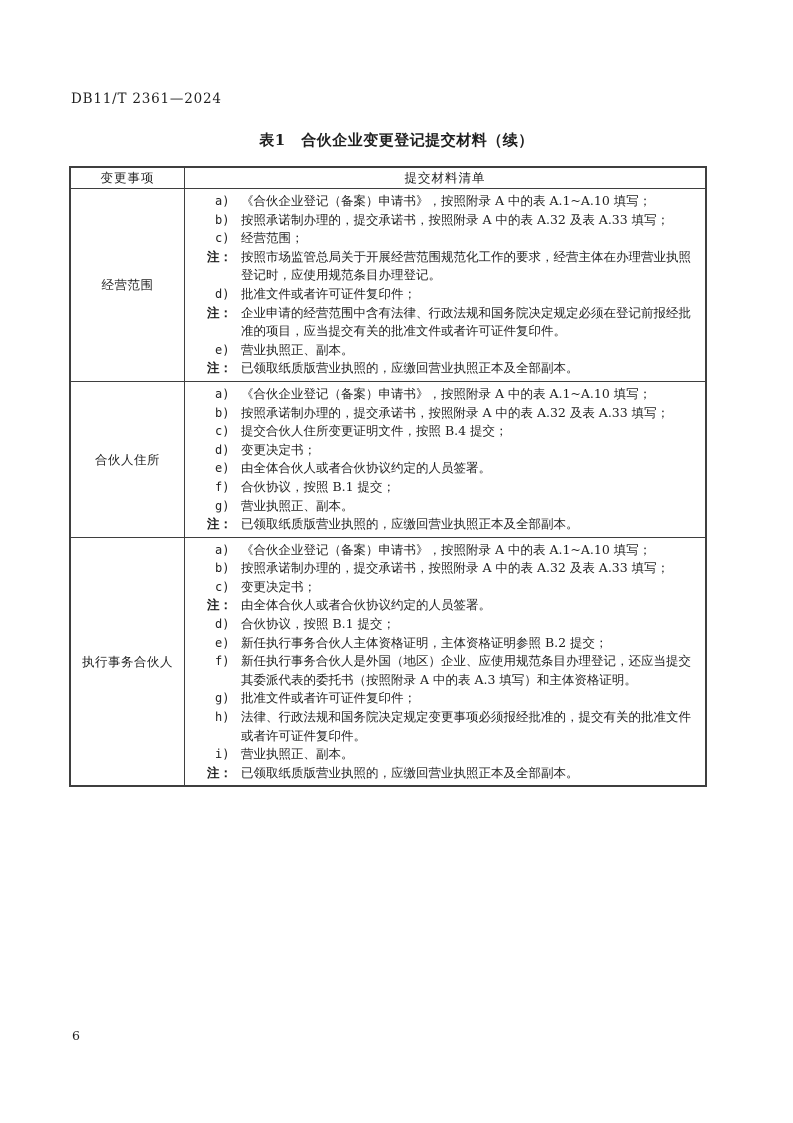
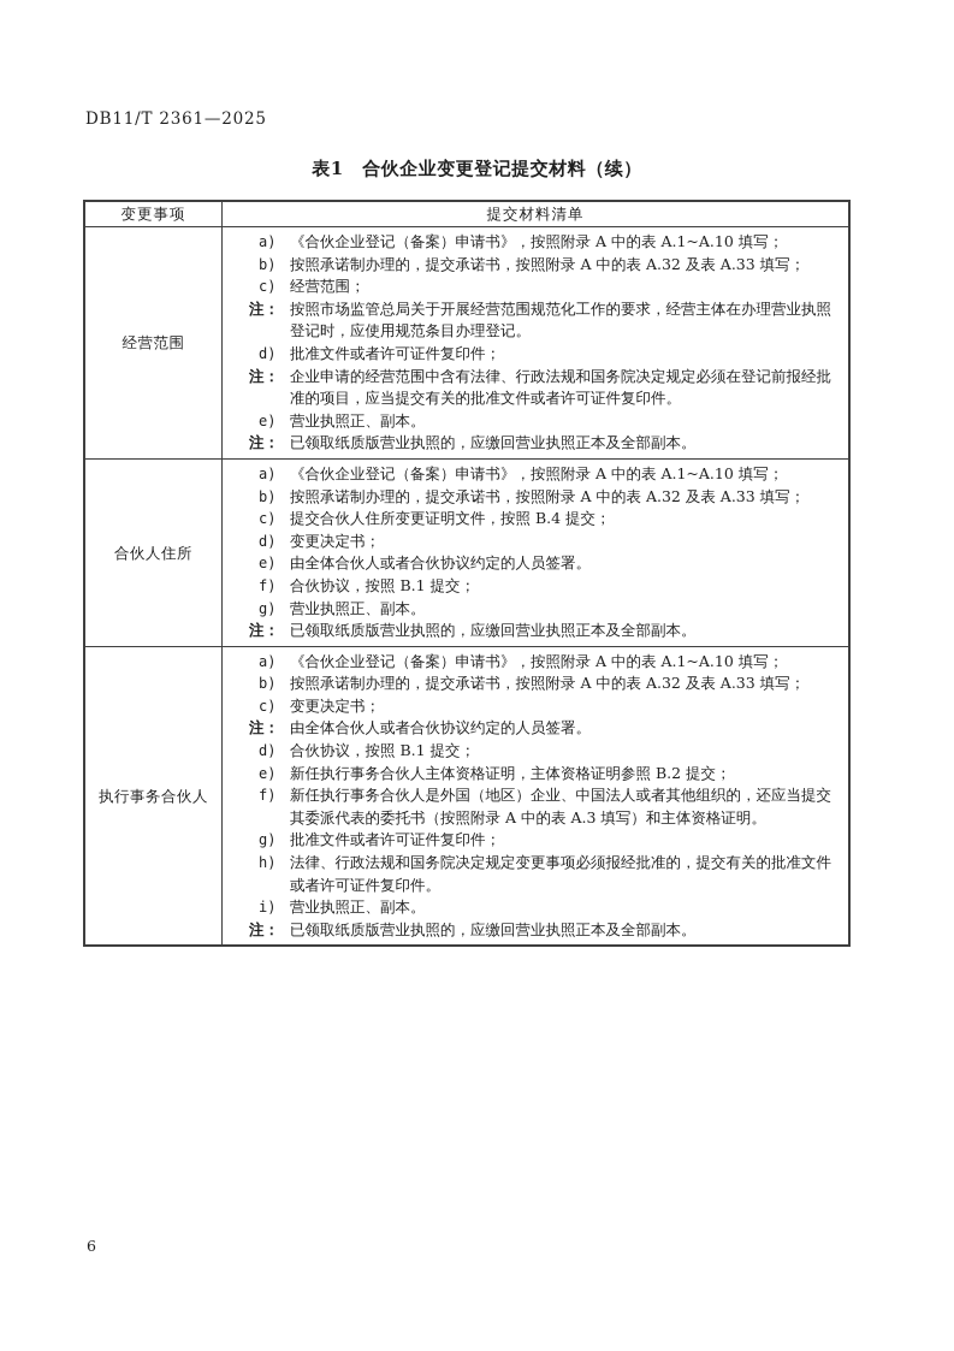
- DB11/T 2361—2024
+ DB11/T 2361—2025
  表1 合伙企业变更登记提交材料（续）
  变更事项	提交材料清单
  经营范围	a) 《合伙企业登记（备案）申请书》，按照附录 A 中的表 A.1~A.10 填写；b) 按照承诺制办理的，提交承诺书，按照附录 A 中的表 A.32 及表 A.33 填写；c) 经营范围；注： 按照市场监管总局关于开展经营范围规范化工作的要求，经营主体在办理营业执照登记时，应使用规范条目办理登记。d) 批准文件或者许可证件复印件；注： 企业申请的经营范围中含有法律、行政法规和国务院决定规定必须在登记前报经批准的项目，应当提交有关的批准文件或者许可证件复印件。e) 营业执照正、副本。注： 已领取纸质版营业执照的，应缴回营业执照正本及全部副本。
  合伙人住所	a) 《合伙企业登记（备案）申请书》，按照附录 A 中的表 A.1~A.10 填写；b) 按照承诺制办理的，提交承诺书，按照附录 A 中的表 A.32 及表 A.33 填写；c) 提交合伙人住所变更证明文件，按照 B.4 提交；d) 变更决定书；e) 由全体合伙人或者合伙协议约定的人员签署。f) 合伙协议，按照 B.1 提交；g) 营业执照正、副本。注： 已领取纸质版营业执照的，应缴回营业执照正本及全部副本。
- 执行事务合伙人	a) 《合伙企业登记（备案）申请书》，按照附录 A 中的表 A.1~A.10 填写；b) 按照承诺制办理的，提交承诺书，按照附录 A 中的表 A.32 及表 A.33 填写；c) 变更决定书；注： 由全体合伙人或者合伙协议约定的人员签署。d) 合伙协议，按照 B.1 提交；e) 新任执行事务合伙人主体资格证明，主体资格证明参照 B.2 提交；f) 新任执行事务合伙人是外国（地区）企业、应使用规范条目办理登记，还应当提交其委派代表的委托书（按照附录 A 中的表 A.3 填写）和主体资格证明。g) 批准文件或者许可证件复印件；h) 法律、行政法规和国务院决定规定变更事项必须报经批准的，提交有关的批准文件或者许可证件复印件。i) 营业执照正、副本。注： 已领取纸质版营业执照的，应缴回营业执照正本及全部副本。
+ 执行事务合伙人	a) 《合伙企业登记（备案）申请书》，按照附录 A 中的表 A.1~A.10 填写；b) 按照承诺制办理的，提交承诺书，按照附录 A 中的表 A.32 及表 A.33 填写；c) 变更决定书；注： 由全体合伙人或者合伙协议约定的人员签署。d) 合伙协议，按照 B.1 提交；e) 新任执行事务合伙人主体资格证明，主体资格证明参照 B.2 提交；f) 新任执行事务合伙人是外国（地区）企业、中国法人或者其他组织的，还应当提交其委派代表的委托书（按照附录 A 中的表 A.3 填写）和主体资格证明。g) 批准文件或者许可证件复印件；h) 法律、行政法规和国务院决定规定变更事项必须报经批准的，提交有关的批准文件或者许可证件复印件。i) 营业执照正、副本。注： 已领取纸质版营业执照的，应缴回营业执照正本及全部副本。
  6
